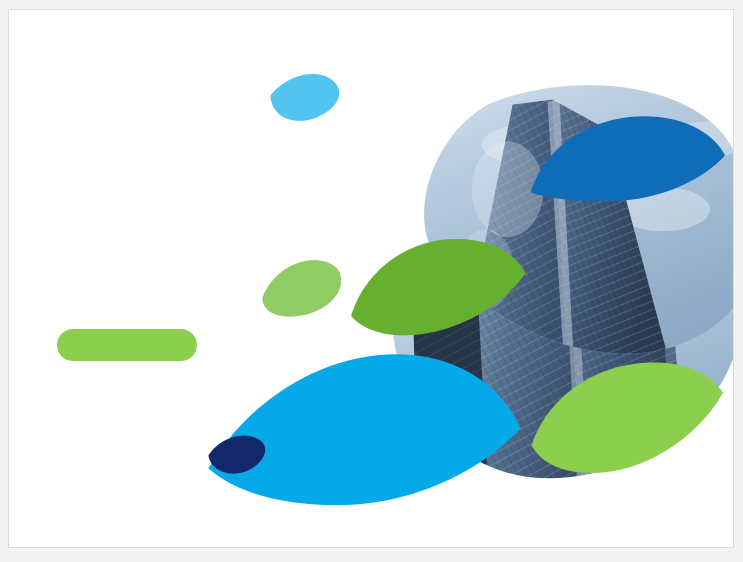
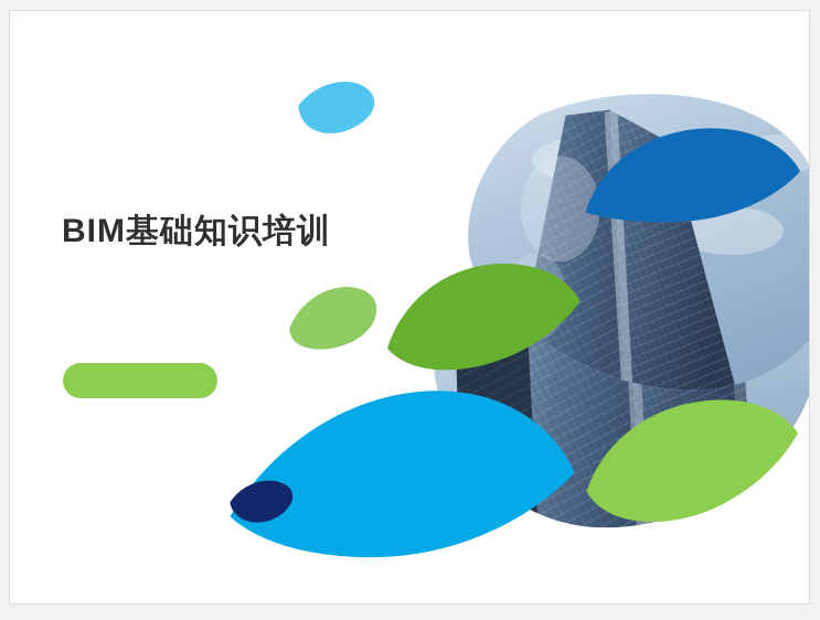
+ BIM基础知识培训
